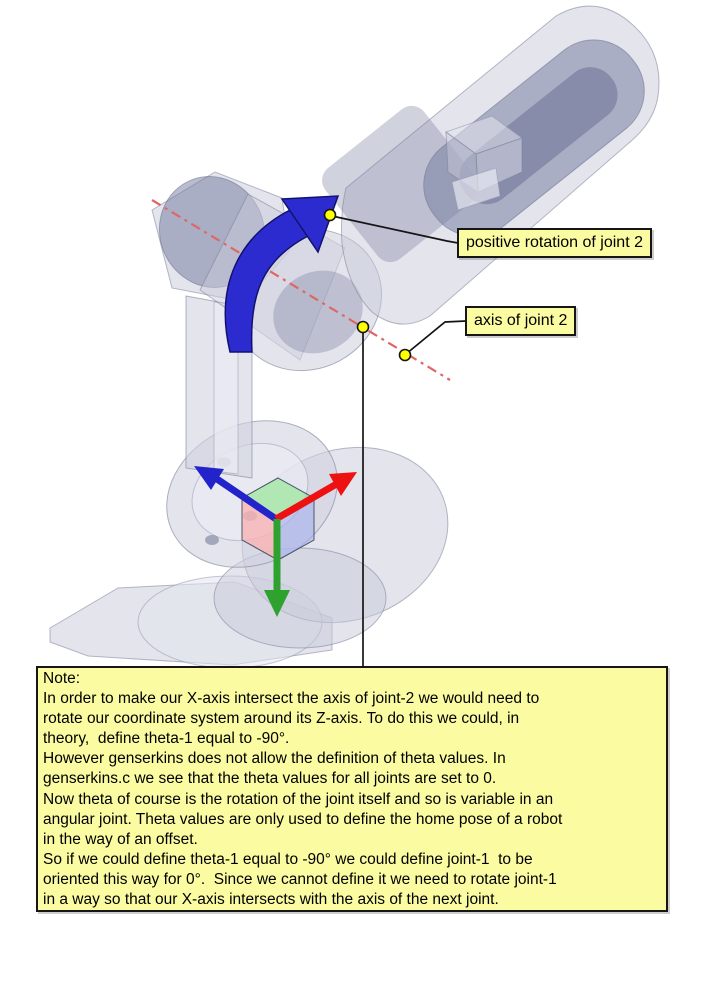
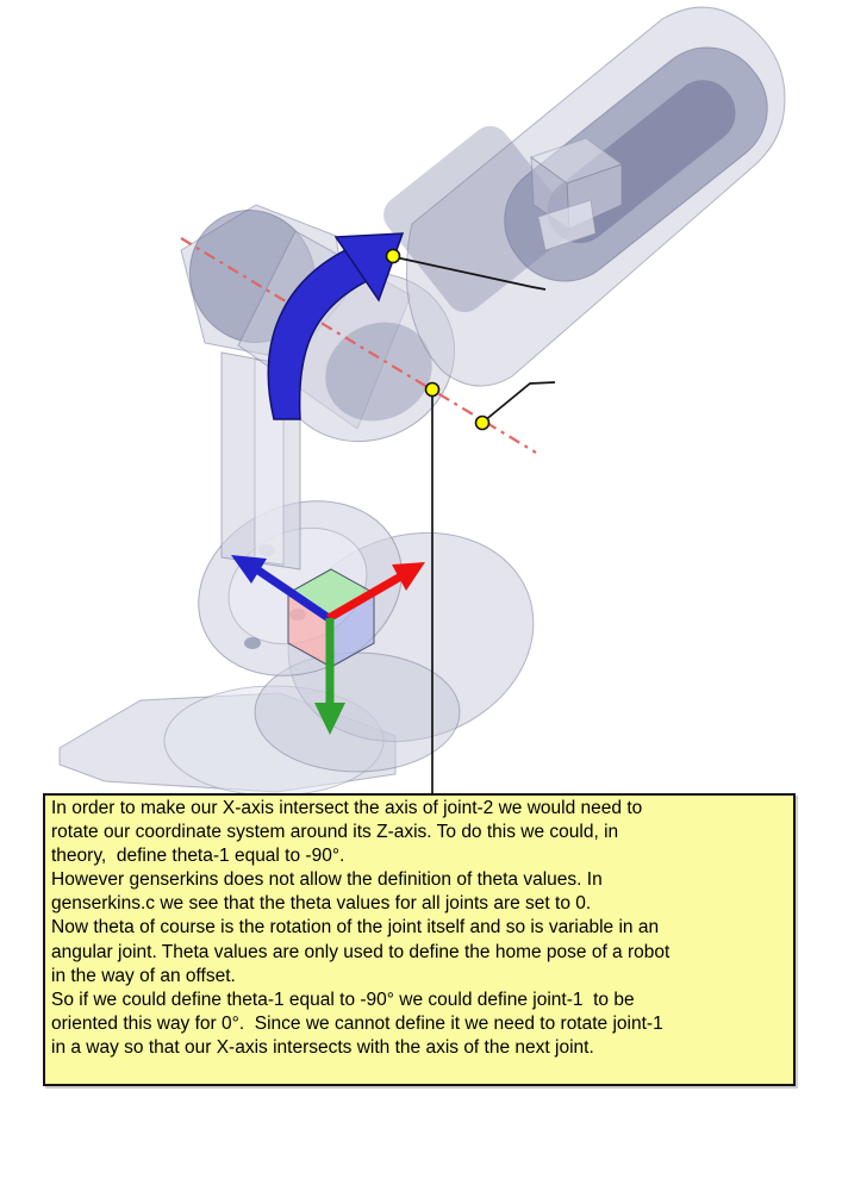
- positive rotation of joint 2
- axis of joint 2
- Note:
  In order to make our X-axis intersect the axis of joint-2 we would need to
  rotate our coordinate system around its Z-axis. To do this we could, in
  theory, define theta-1 equal to -90°.
  However genserkins does not allow the definition of theta values. In
  genserkins.c we see that the theta values for all joints are set to 0.
  Now theta of course is the rotation of the joint itself and so is variable in an
  angular joint. Theta values are only used to define the home pose of a robot
  in the way of an offset.
  So if we could define theta-1 equal to -90° we could define joint-1 to be
  oriented this way for 0°. Since we cannot define it we need to rotate joint-1
  in a way so that our X-axis intersects with the axis of the next joint.
